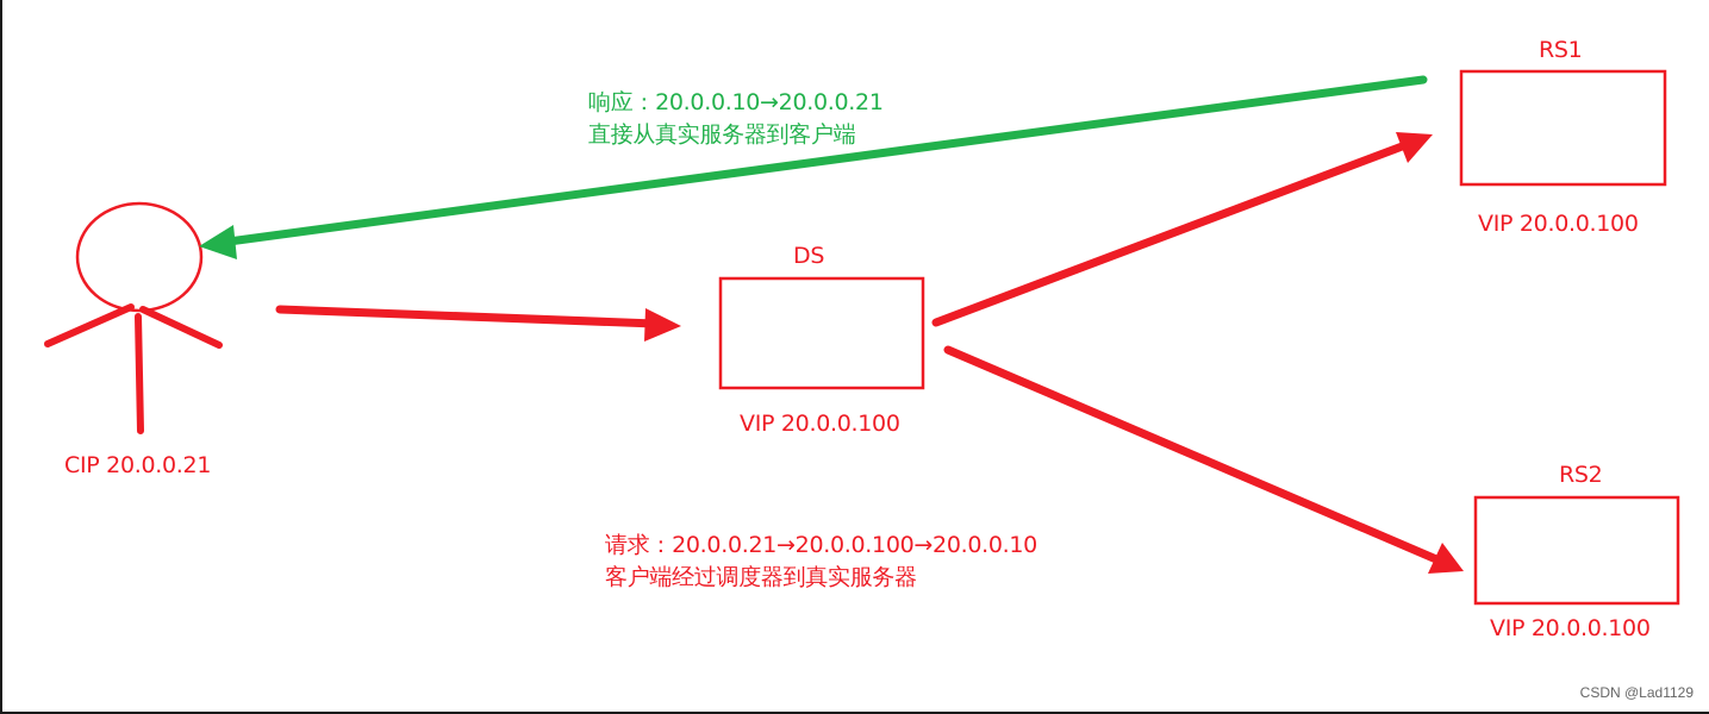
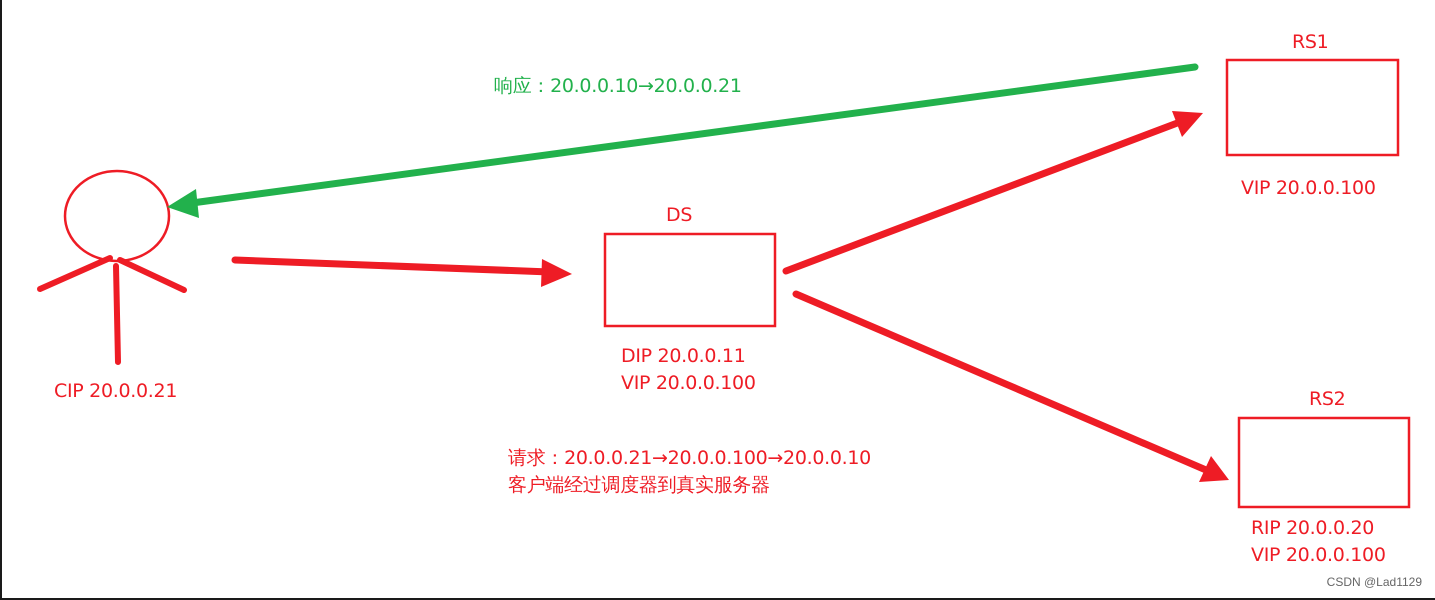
  响应：20.0.0.10→20.0.0.21
- 直接从真实服务器到客户端
  CIP 20.0.0.21
  DS
+ DIP 20.0.0.11
  VIP 20.0.0.100
  RS1
  VIP 20.0.0.100
  RS2
+ RIP 20.0.0.20
  VIP 20.0.0.100
  请求：20.0.0.21→20.0.0.100→20.0.0.10
  客户端经过调度器到真实服务器
  CSDN @Lad1129
